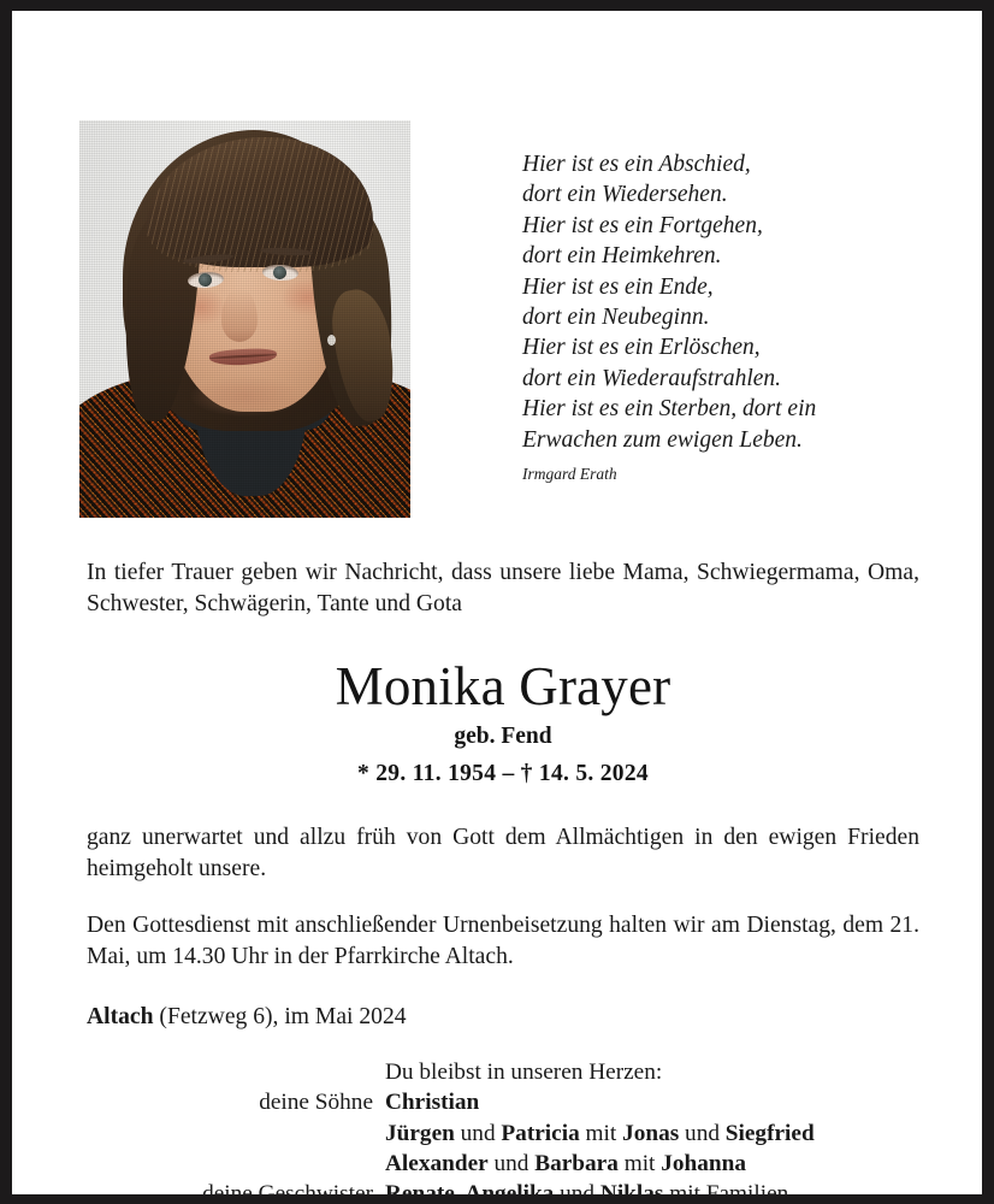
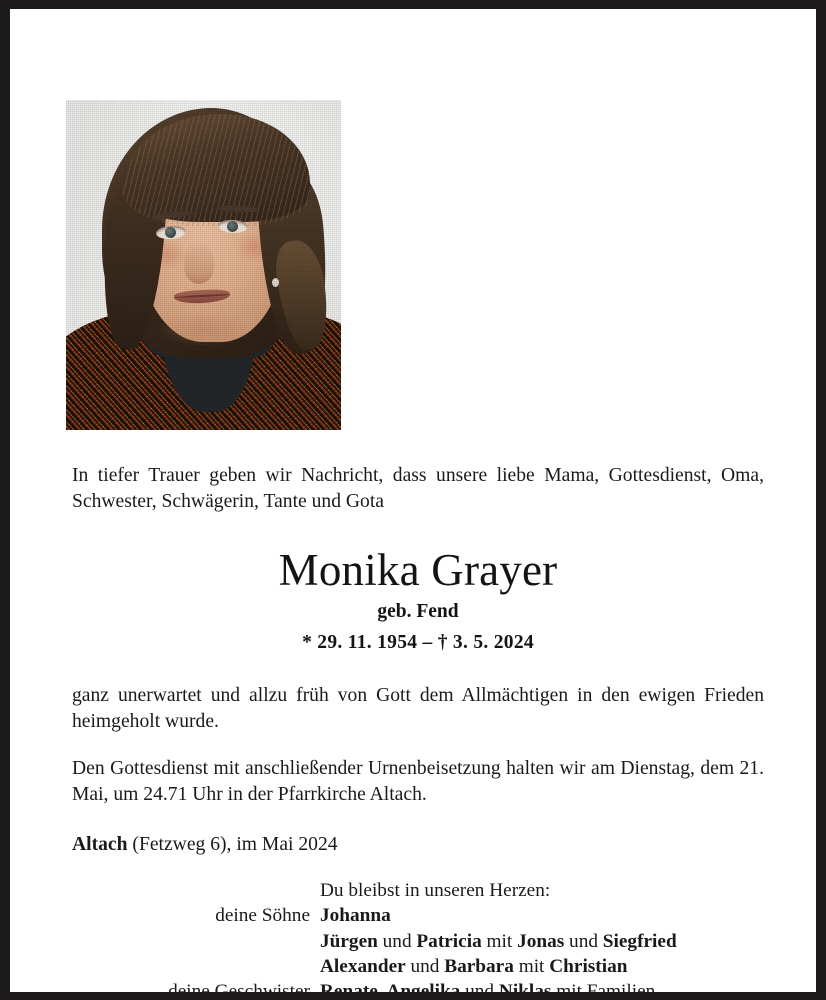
- Hier ist es ein Abschied,
- dort ein Wiedersehen.
- Hier ist es ein Fortgehen,
- dort ein Heimkehren.
- Hier ist es ein Ende,
- dort ein Neubeginn.
- Hier ist es ein Erlöschen,
- dort ein Wiederaufstrahlen.
- Hier ist es ein Sterben, dort ein
- Erwachen zum ewigen Leben.
- Irmgard Erath
- In tiefer Trauer geben wir Nachricht, dass unsere liebe Mama, Schwiegermama, Oma, Schwester, Schwägerin, Tante und Gota
+ In tiefer Trauer geben wir Nachricht, dass unsere liebe Mama, Gottesdienst, Oma, Schwester, Schwägerin, Tante und Gota
  Monika Grayer
  geb. Fend
- * 29. 11. 1954 – † 14. 5. 2024
+ * 29. 11. 1954 – † 3. 5. 2024
- ganz unerwartet und allzu früh von Gott dem Allmächtigen in den ewigen Frieden heimgeholt unsere.
+ ganz unerwartet und allzu früh von Gott dem Allmächtigen in den ewigen Frieden heimgeholt wurde.
- Den Gottesdienst mit anschließender Urnenbeisetzung halten wir am Dienstag, dem 21. Mai, um 14.30 Uhr in der Pfarrkirche Altach.
+ Den Gottesdienst mit anschließender Urnenbeisetzung halten wir am Dienstag, dem 21. Mai, um 24.71 Uhr in der Pfarrkirche Altach.
  Altach (Fetzweg 6), im Mai 2024
  Du bleibst in unseren Herzen:
  deine Söhne
- Christian
+ Johanna
  Jürgen und Patricia mit Jonas und Siegfried
- Alexander und Barbara mit Johanna
+ Alexander und Barbara mit Christian
  deine Geschwister
  Renate, Angelika und Niklas mit Familien
